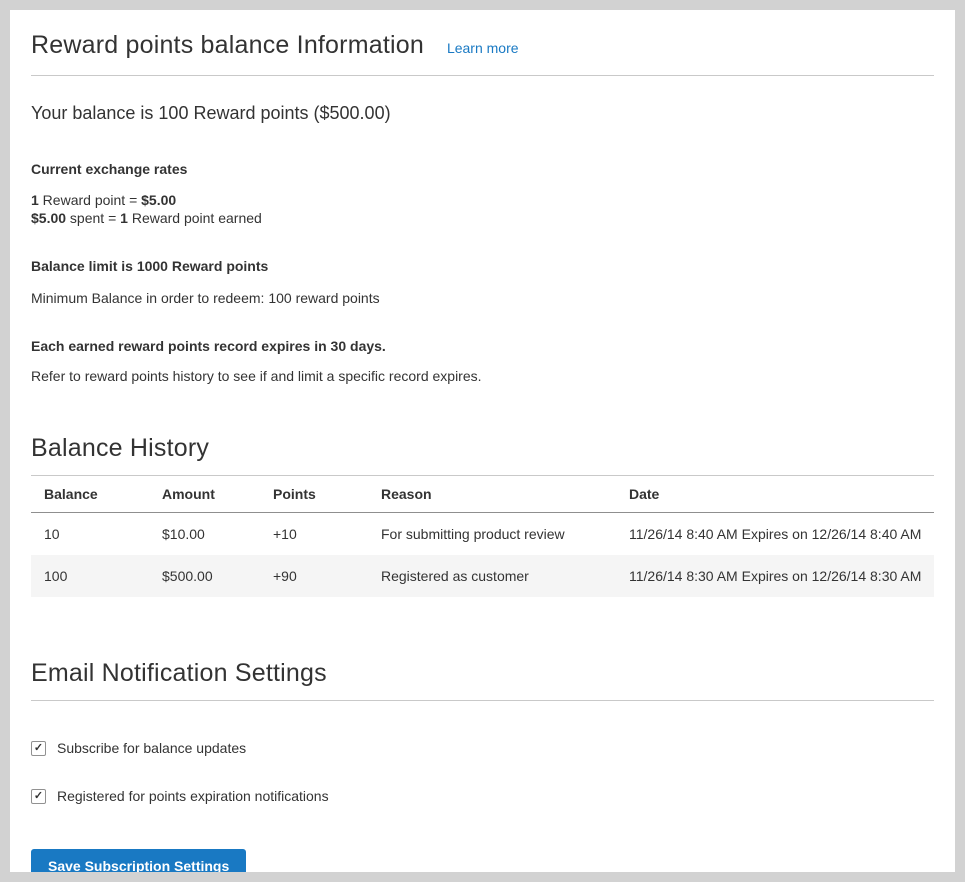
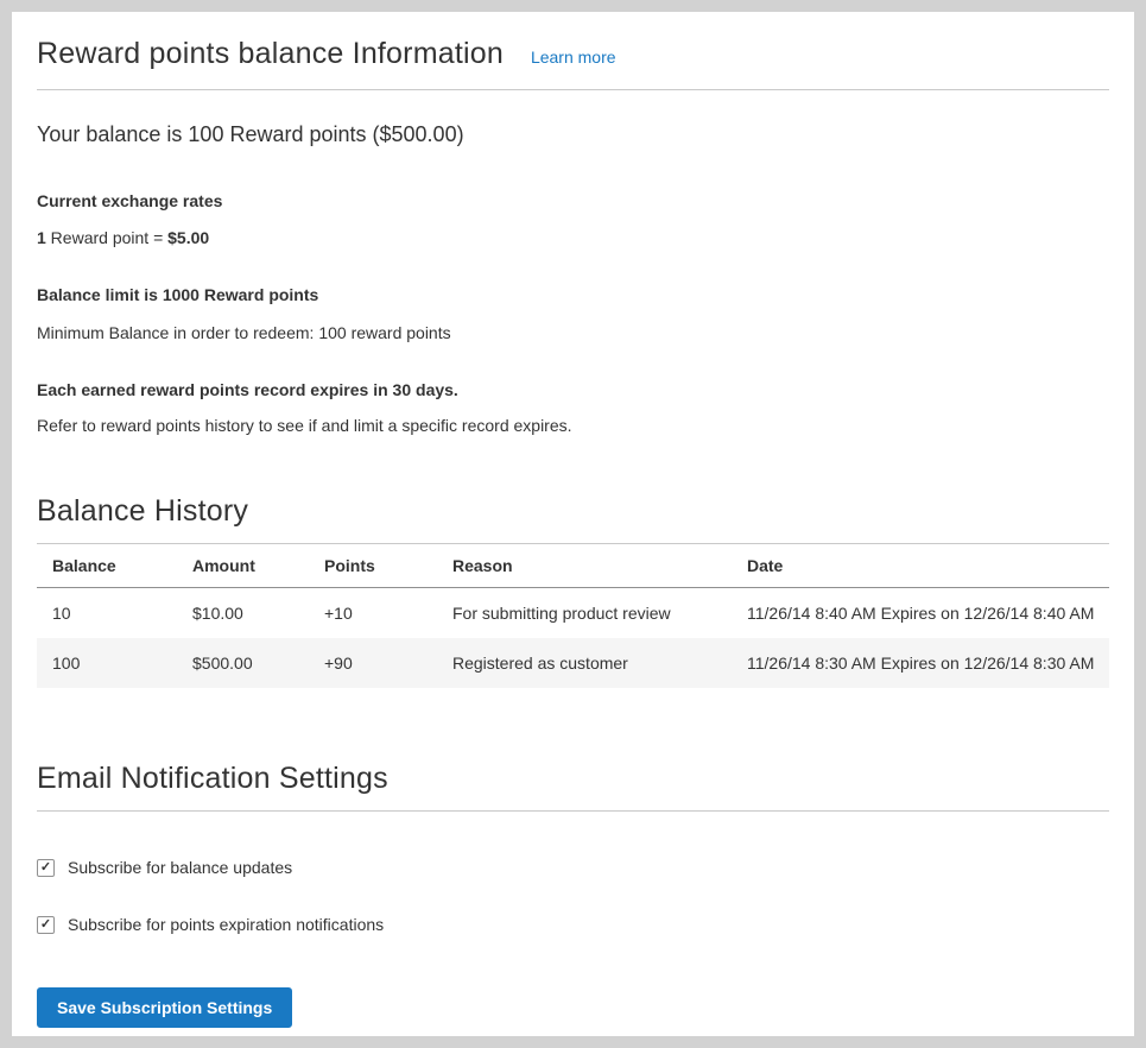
  Reward points balance Information
  Learn more
  Your balance is 100 Reward points ($500.00)
  Current exchange rates
  1 Reward point = $5.00
- $5.00 spent = 1 Reward point earned
  Balance limit is 1000 Reward points
  Minimum Balance in order to redeem: 100 reward points
  Each earned reward points record expires in 30 days.
  Refer to reward points history to see if and limit a specific record expires.
  Balance History
  Balance	Amount	Points	Reason	Date
  10	$10.00	+10	For submitting product review	11/26/14 8:40 AM Expires on 12/26/14 8:40 AM
  100	$500.00	+90	Registered as customer	11/26/14 8:30 AM Expires on 12/26/14 8:30 AM
  Email Notification Settings
  ✓
  Subscribe for balance updates
  ✓
- Registered for points expiration notifications
+ Subscribe for points expiration notifications
  Save Subscription Settings
